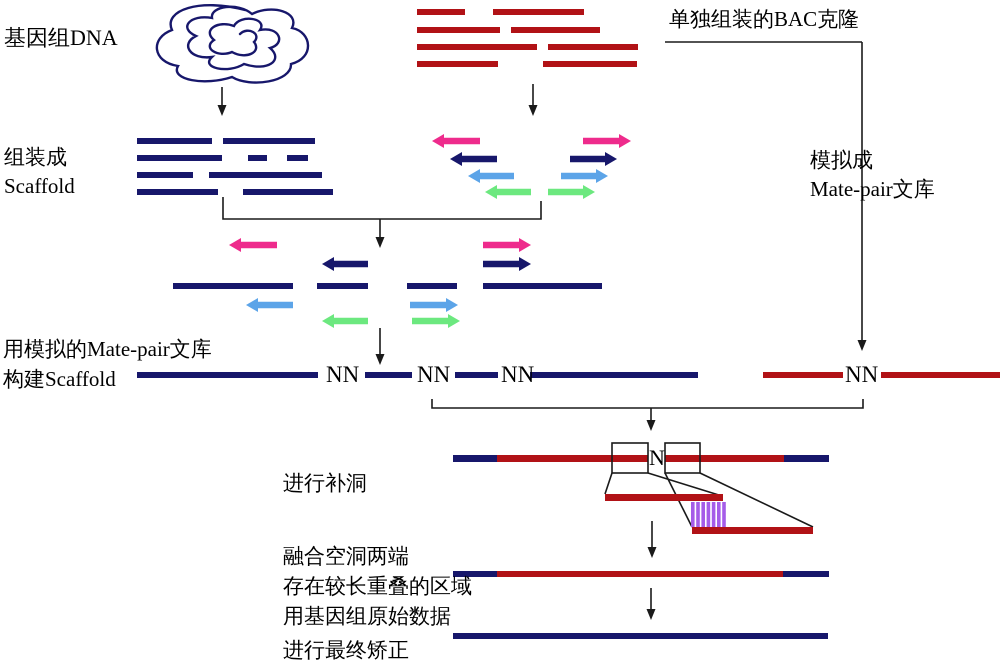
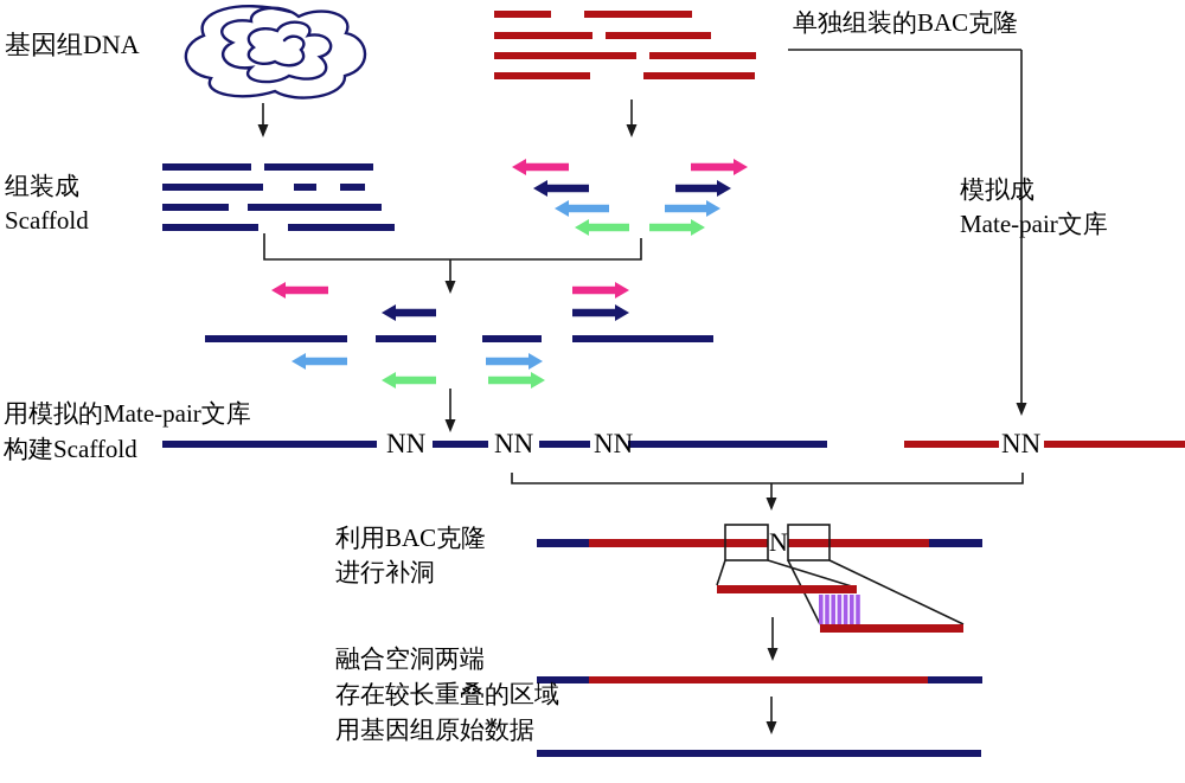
  基因组DNA
  单独组装的BAC克隆
  组装成
  Scaffold
  模拟成
  Mate-pair文库
  用模拟的Mate-pair文库
  构建Scaffold
+ 利用BAC克隆
  进行补洞
  融合空洞两端
  存在较长重叠的区域
  用基因组原始数据
- 进行最终矫正
  NN
  NN
  NN
  NN
  N
